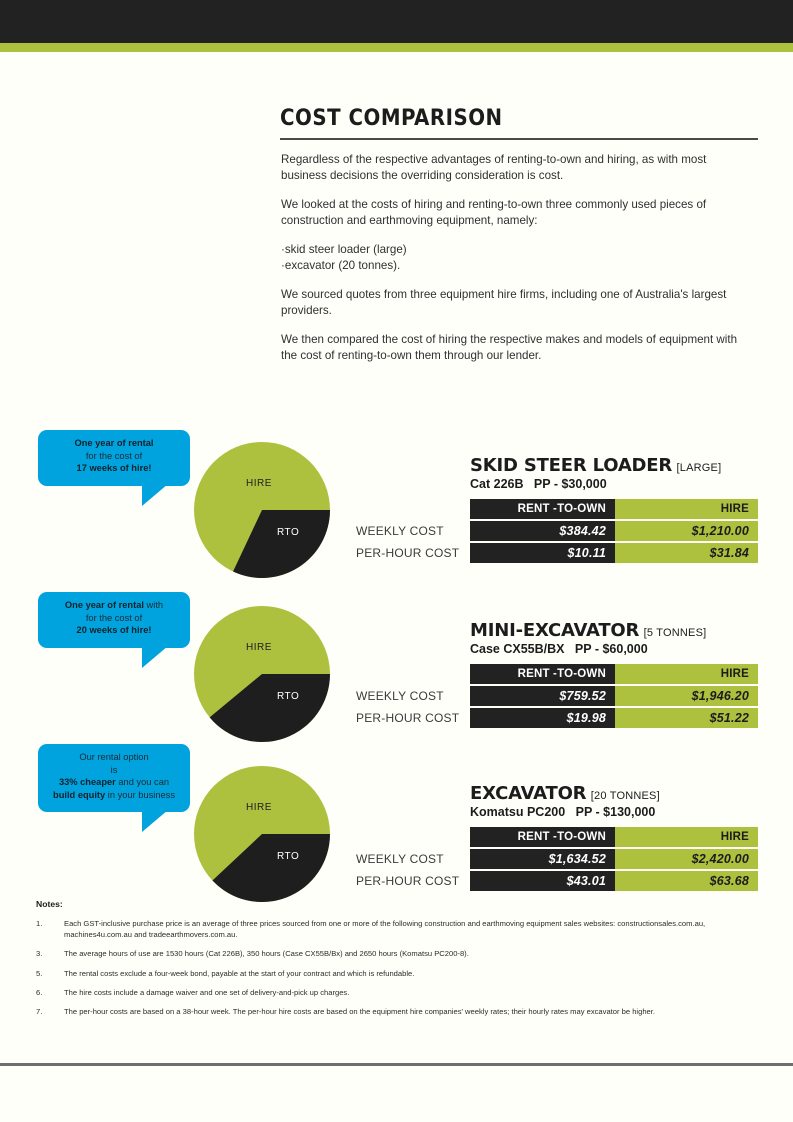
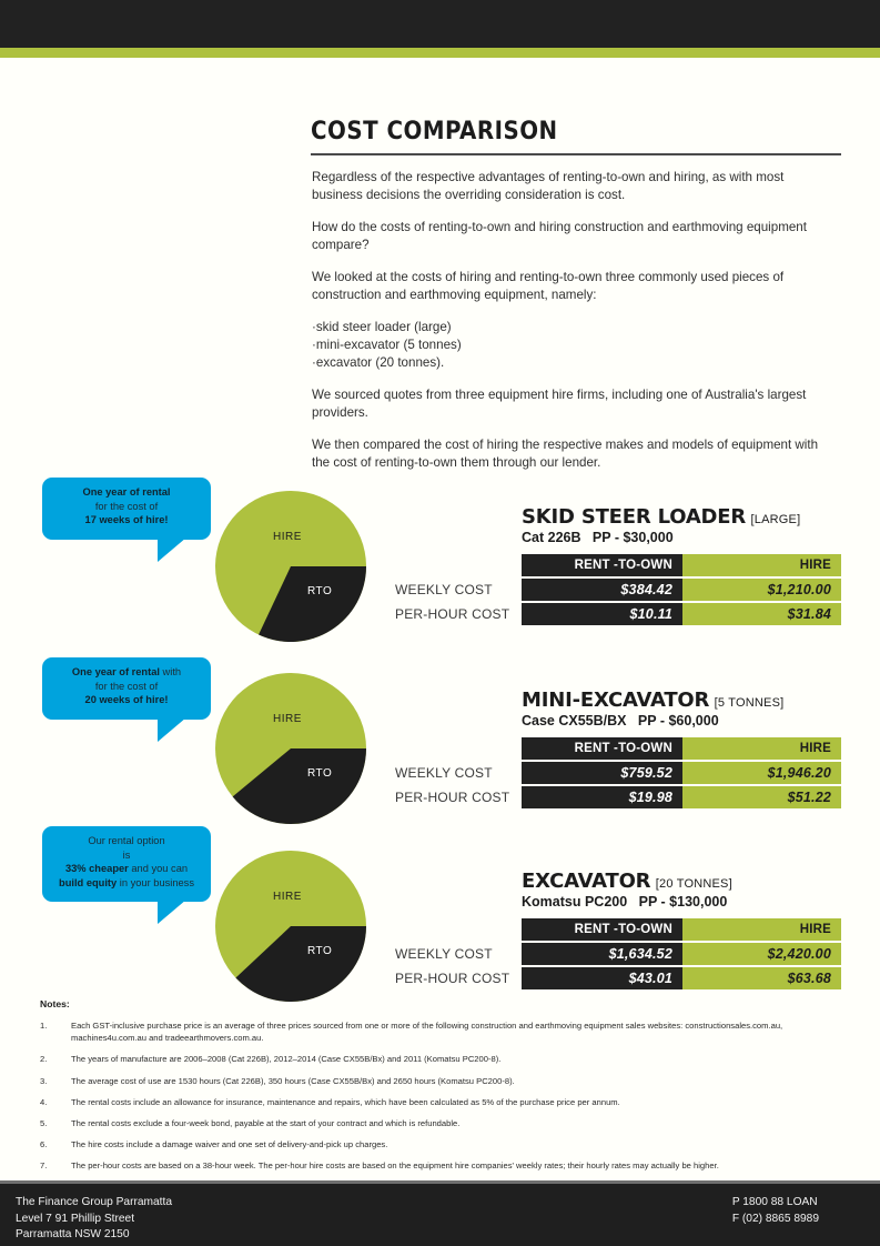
  COST COMPARISON
  Regardless of the respective advantages of renting-to-own and hiring, as with most business decisions the overriding consideration is cost.
+ How do the costs of renting-to-own and hiring construction and earthmoving equipment compare?
  We looked at the costs of hiring and renting-to-own three commonly used pieces of construction and earthmoving equipment, namely:
  skid steer loader (large)
+ mini-excavator (5 tonnes)
  excavator (20 tonnes).
  We sourced quotes from three equipment hire firms, including one of Australia's largest providers.
  We then compared the cost of hiring the respective makes and models of equipment with the cost of renting-to-own them through our lender.
  One year of rental
  for the cost of
  17 weeks of hire!
  One year of rental with
  for the cost of
  20 weeks of hire!
  Our rental option
  is
  33% cheaper and you can
  build equity in your business
  HIRE
  RTO
  HIRE
  RTO
  HIRE
  RTO
  SKID STEER LOADER [LARGE]
  Cat 226B PP - $30,000
  WEEKLY COST
  PER-HOUR COST
  RENT -TO-OWN
  HIRE
  $384.42
  $1,210.00
  $10.11
  $31.84
  MINI-EXCAVATOR [5 TONNES]
  Case CX55B/BX PP - $60,000
  WEEKLY COST
  PER-HOUR COST
  RENT -TO-OWN
  HIRE
  $759.52
  $1,946.20
  $19.98
  $51.22
  EXCAVATOR [20 TONNES]
  Komatsu PC200 PP - $130,000
  WEEKLY COST
  PER-HOUR COST
  RENT -TO-OWN
  HIRE
  $1,634.52
  $2,420.00
  $43.01
  $63.68
  Notes:
  1.
  Each GST-inclusive purchase price is an average of three prices sourced from one or more of the following construction and earthmoving equipment sales websites: constructionsales.com.au, machines4u.com.au and tradeearthmovers.com.au.
+ 2.
+ The years of manufacture are 2006–2008 (Cat 226B), 2012–2014 (Case CX55B/Bx) and 2011 (Komatsu PC200-8).
  3.
- The average hours of use are 1530 hours (Cat 226B), 350 hours (Case CX55B/Bx) and 2650 hours (Komatsu PC200-8).
+ The average cost of use are 1530 hours (Cat 226B), 350 hours (Case CX55B/Bx) and 2650 hours (Komatsu PC200-8).
+ 4.
+ The rental costs include an allowance for insurance, maintenance and repairs, which have been calculated as 5% of the purchase price per annum.
  5.
  The rental costs exclude a four-week bond, payable at the start of your contract and which is refundable.
  6.
  The hire costs include a damage waiver and one set of delivery-and-pick up charges.
  7.
- The per-hour costs are based on a 38-hour week. The per-hour hire costs are based on the equipment hire companies' weekly rates; their hourly rates may excavator be higher.
+ The per-hour costs are based on a 38-hour week. The per-hour hire costs are based on the equipment hire companies' weekly rates; their hourly rates may actually be higher.
+ The Finance Group Parramatta
+ Level 7 91 Phillip Street
+ Parramatta NSW 2150
+ P 1800 88 LOAN
+ F (02) 8865 8989
